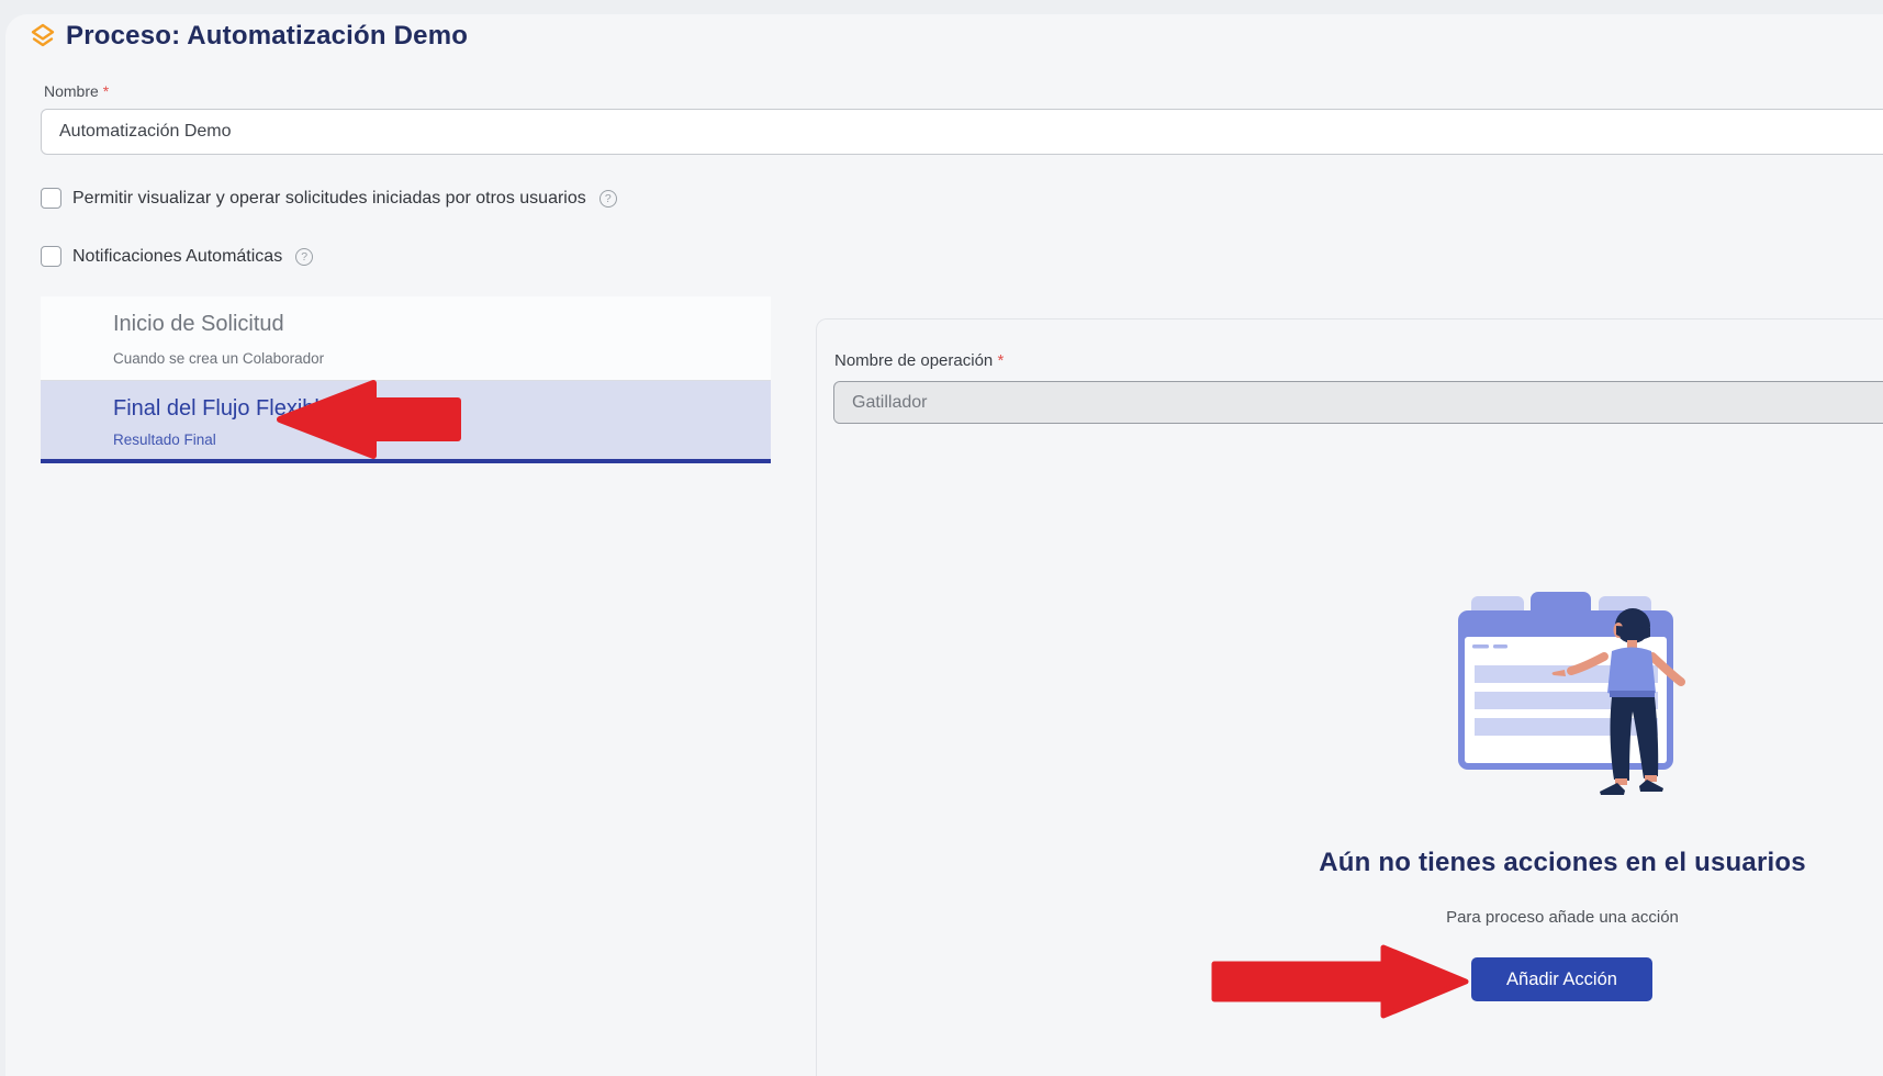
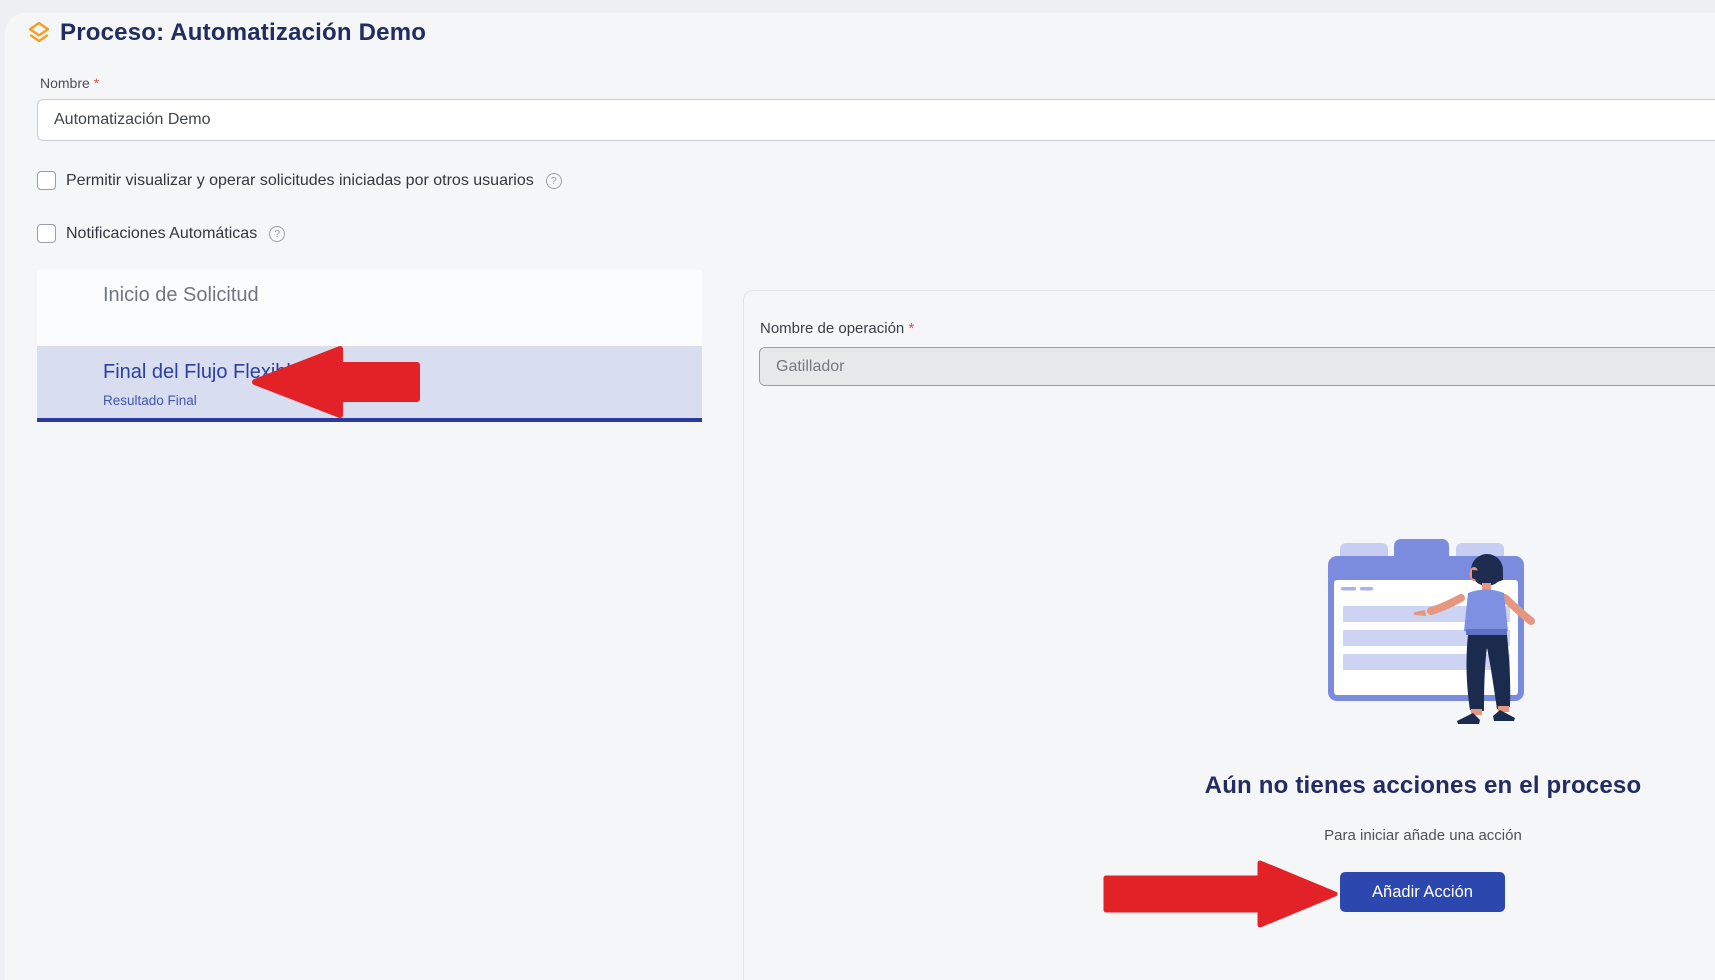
  Proceso: Automatización Demo
  Nombre *
  Automatización Demo
  Permitir visualizar y operar solicitudes iniciadas por otros usuarios
  ?
  Notificaciones Automáticas
  ?
  Inicio de Solicitud
- Cuando se crea un Colaborador
  Final del Flujo Flex
  Resultado Final
  Nombre de operación *
  Gatillador
- Aún no tienes acciones en el usuarios
+ Aún no tienes acciones en el proceso
- Para proceso añade una acción
+ Para iniciar añade una acción
  Añadir Acción
